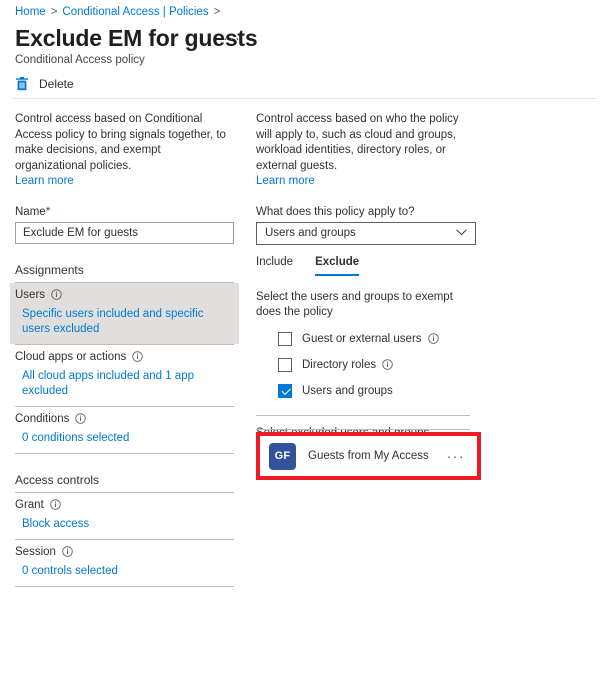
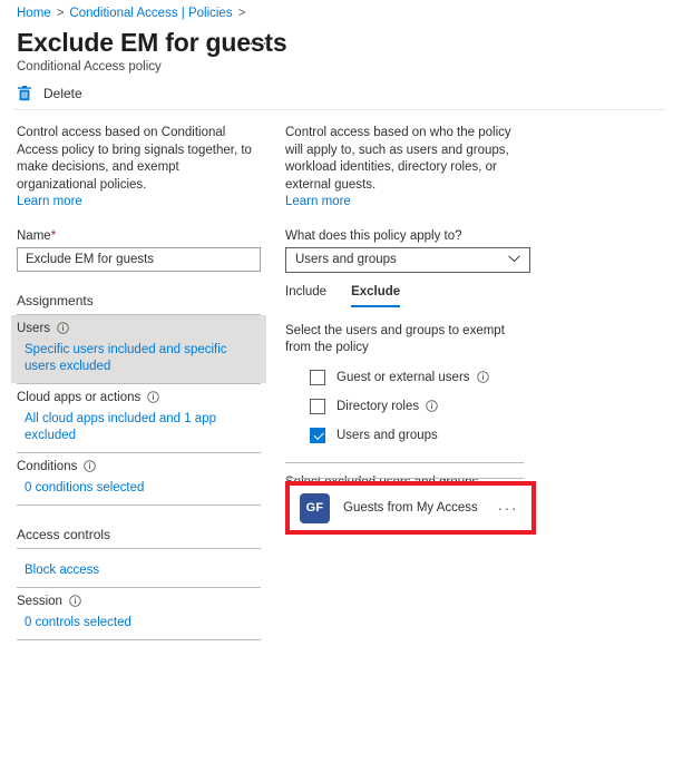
  Home > Conditional Access | Policies >
  Exclude EM for guests
  ···
  Conditional Access policy
  Delete
  Control access based on Conditional Access policy to bring signals together, to make decisions, and exempt organizational policies.
  Learn more
  Name*
  Exclude EM for guests
  Assignments
  Users
  Specific users included and specific users excluded
  Cloud apps or actions
  All cloud apps included and 1 app excluded
  Conditions
  0 conditions selected
  Access controls
- Grant
  Block access
  Session
  0 controls selected
- Control access based on who the policy will apply to, such as cloud and groups, workload identities, directory roles, or external guests.
+ Control access based on who the policy will apply to, such as users and groups, workload identities, directory roles, or external guests.
  Learn more
  What does this policy apply to?
  Users and groups
  Include
  Exclude
- Select the users and groups to exempt does the policy
+ Select the users and groups to exempt from the policy
  Guest or external users
  Directory roles
  Users and groups
  GF
  Guests from My Access
  ···
